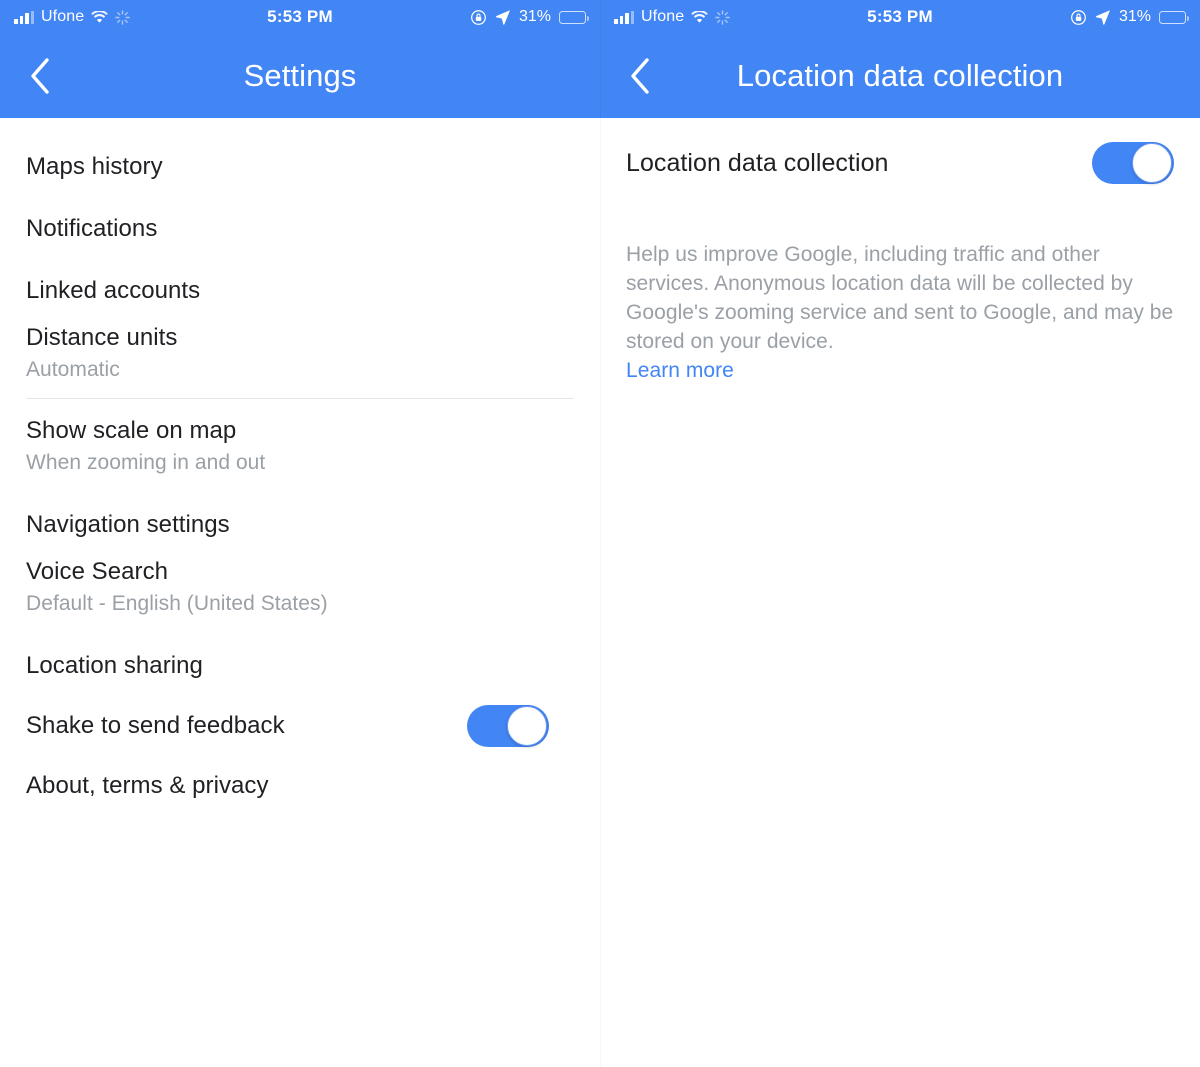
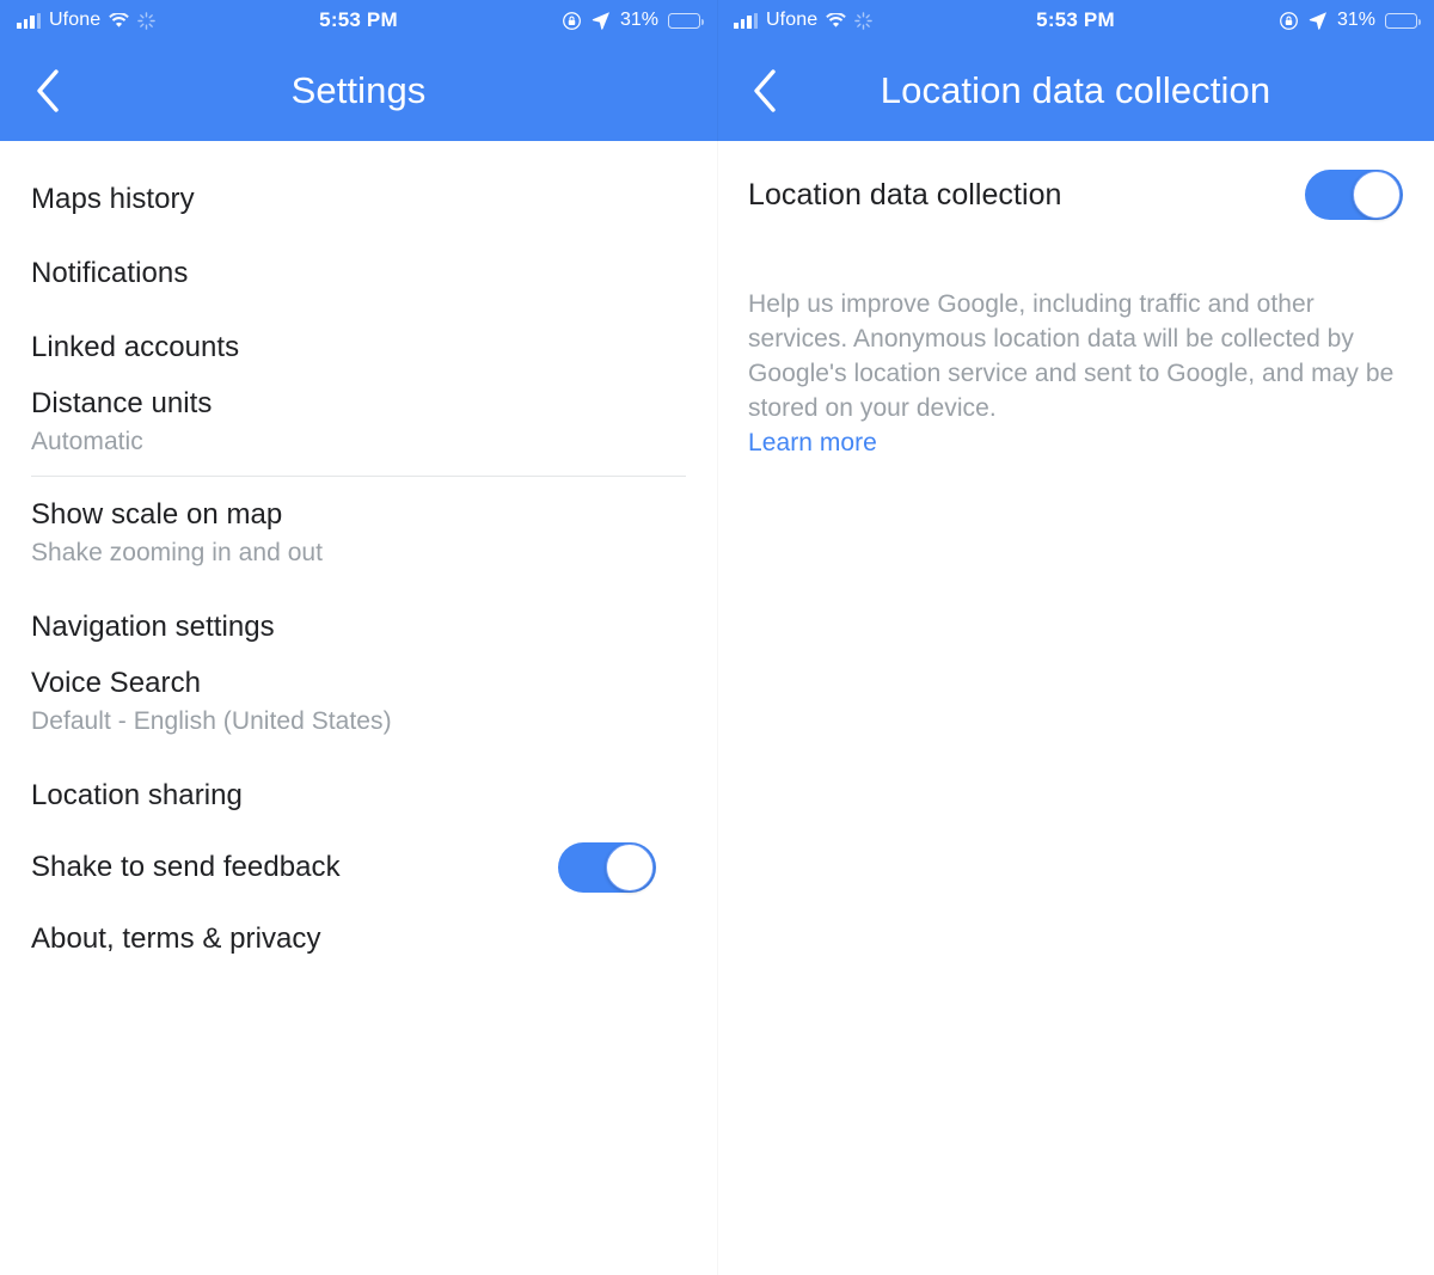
  Ufone
  5:53 PM
  31%
  Settings
  Maps history
  Notifications
  Linked accounts
  Distance units
  Automatic
  Show scale on map
- When zooming in and out
+ Shake zooming in and out
  Navigation settings
  Voice Search
  Default - English (United States)
  Location sharing
  Shake to send feedback
  About, terms & privacy
  Ufone
  5:53 PM
  31%
  Location data collection
  Location data collection
- Help us improve Google, including traffic and other services. Anonymous location data will be collected by Google's zooming service and sent to Google, and may be stored on your device.
+ Help us improve Google, including traffic and other services. Anonymous location data will be collected by Google's location service and sent to Google, and may be stored on your device.
  Learn more
